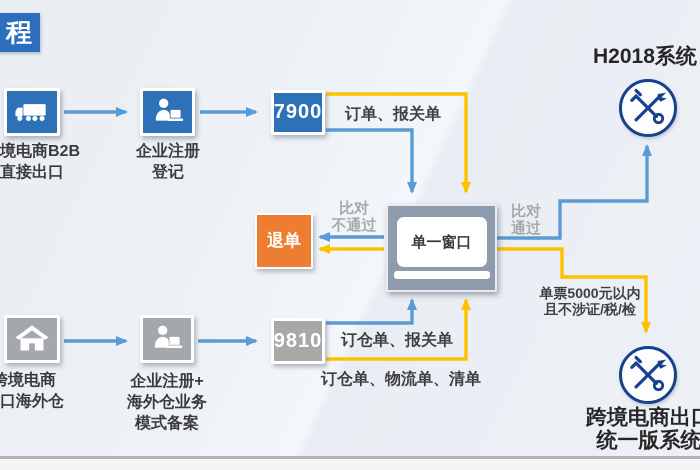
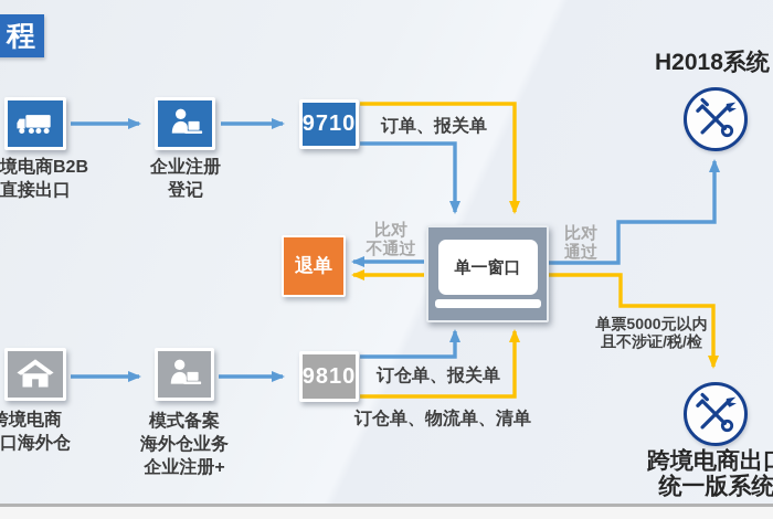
  程
  境电商B2B
  直接出口
  企业注册
  登记
- 7900
+ 9710
  订单、报关单
  单一窗口
  退单
  比对
  不通过
  比对
  通过
  单票5000元以内
  且不涉证/税/检
  H2018系统
  跨境电商
  口海外仓
- 企业注册+
+ 模式备案
  海外仓业务
- 模式备案
+ 企业注册+
  9810
  订仓单、报关单
  订仓单、物流单、清单
  跨境电商出
  统一版系统
